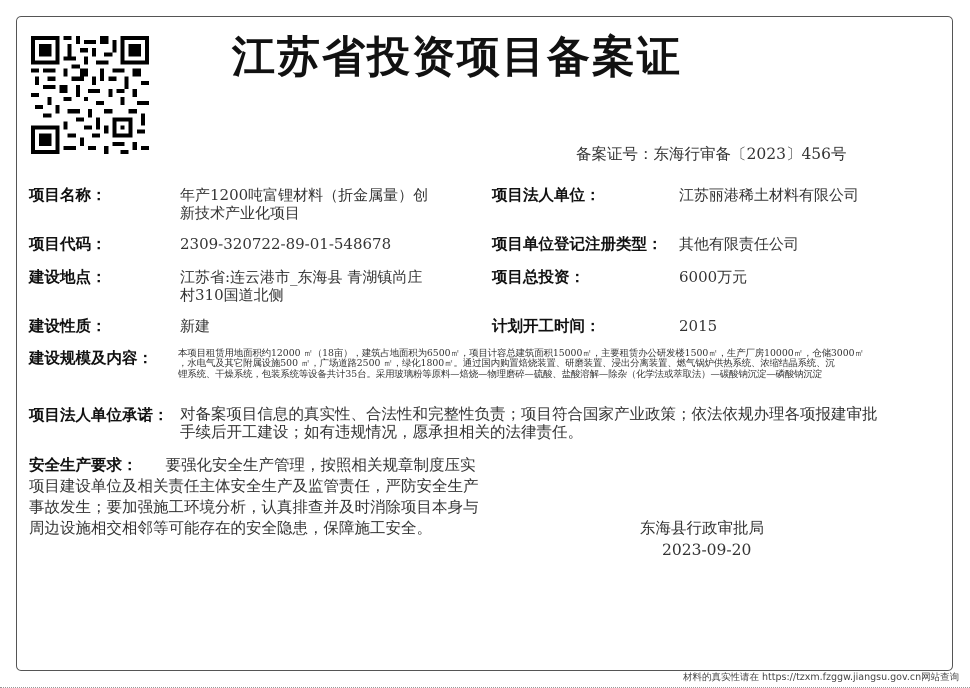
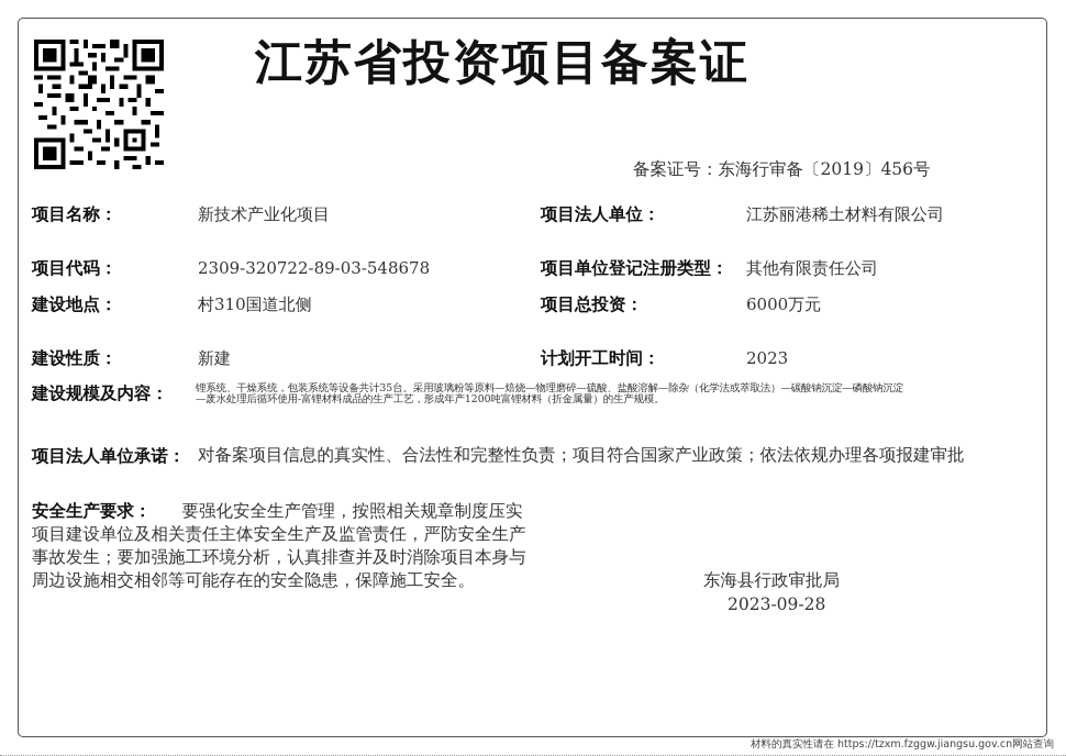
  江苏省投资项目备案证
- 备案证号：东海行审备〔2023〕456号
+ 备案证号：东海行审备〔2019〕456号
  项目名称：
- 年产1200吨富锂材料（折金属量）创
  新技术产业化项目
  项目代码：
- 2309-320722-89-01-548678
+ 2309-320722-89-03-548678
  建设地点：
- 江苏省:连云港市_东海县 青湖镇尚庄
  村310国道北侧
  建设性质：
  新建
  项目法人单位：
  江苏丽港稀土材料有限公司
  项目单位登记注册类型：
  其他有限责任公司
  项目总投资：
  6000万元
  计划开工时间：
- 2015
+ 2023
  建设规模及内容：
- 本项目租赁用地面积约12000 ㎡（18亩），建筑占地面积为6500㎡，项目计容总建筑面积15000㎡，主要租赁办公研发楼1500㎡，生产厂房10000㎡，仓储3000㎡
- ，水电气及其它附属设施500 ㎡，广场道路2500 ㎡，绿化1800㎡。通过国内购置焙烧装置、研磨装置、浸出分离装置、燃气锅炉供热系统、浓缩结晶系统、沉
  锂系统、干燥系统，包装系统等设备共计35台。采用玻璃粉等原料—焙烧—物理磨碎—硫酸、盐酸溶解—除杂（化学法或萃取法）—碳酸钠沉淀—磷酸钠沉淀
+ —废水处理后循环使用-富锂材料成品的生产工艺，形成年产1200吨富锂材料（折金属量）的生产规模。
  项目法人单位承诺：
  对备案项目信息的真实性、合法性和完整性负责；项目符合国家产业政策；依法依规办理各项报建审批
- 手续后开工建设；如有违规情况，愿承担相关的法律责任。
  安全生产要求： 要强化安全生产管理，按照相关规章制度压实项目建设单位及相关责任主体安全生产及监管责任，严防安全生产事故发生；要加强施工环境分析，认真排查并及时消除项目本身与周边设施相交相邻等可能存在的安全隐患，保障施工安全。
  东海县行政审批局
- 2023-09-20
+ 2023-09-28
  材料的真实性请在 https://tzxm.fzggw.jiangsu.gov.cn网站查询
